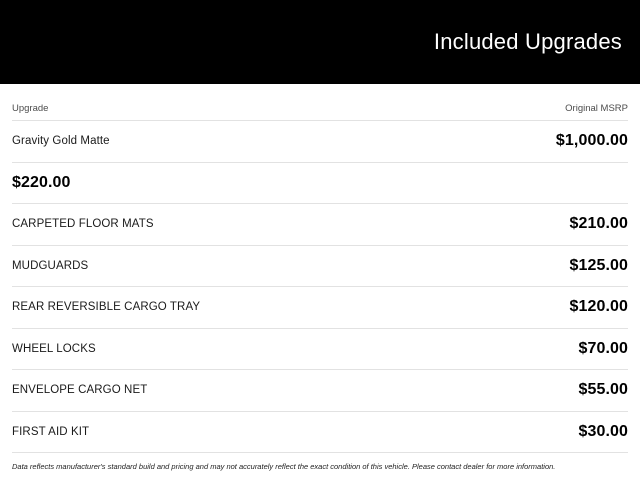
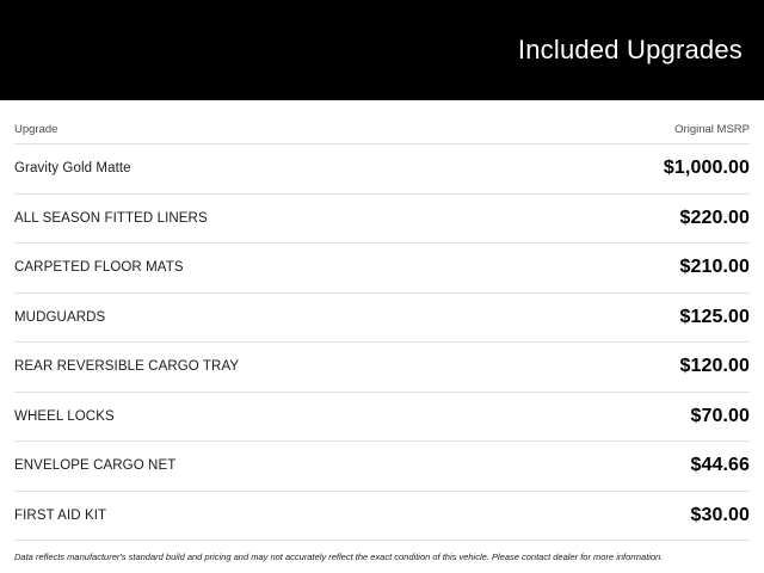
  Included Upgrades
  Upgrade
  Original MSRP
  Gravity Gold Matte
  $1,000.00
+ ALL SEASON FITTED LINERS
  $220.00
  CARPETED FLOOR MATS
  $210.00
  MUDGUARDS
  $125.00
  REAR REVERSIBLE CARGO TRAY
  $120.00
  WHEEL LOCKS
  $70.00
  ENVELOPE CARGO NET
- $55.00
+ $44.66
  FIRST AID KIT
  $30.00
  Data reflects manufacturer's standard build and pricing and may not accurately reflect the exact condition of this vehicle. Please contact dealer for more information.
